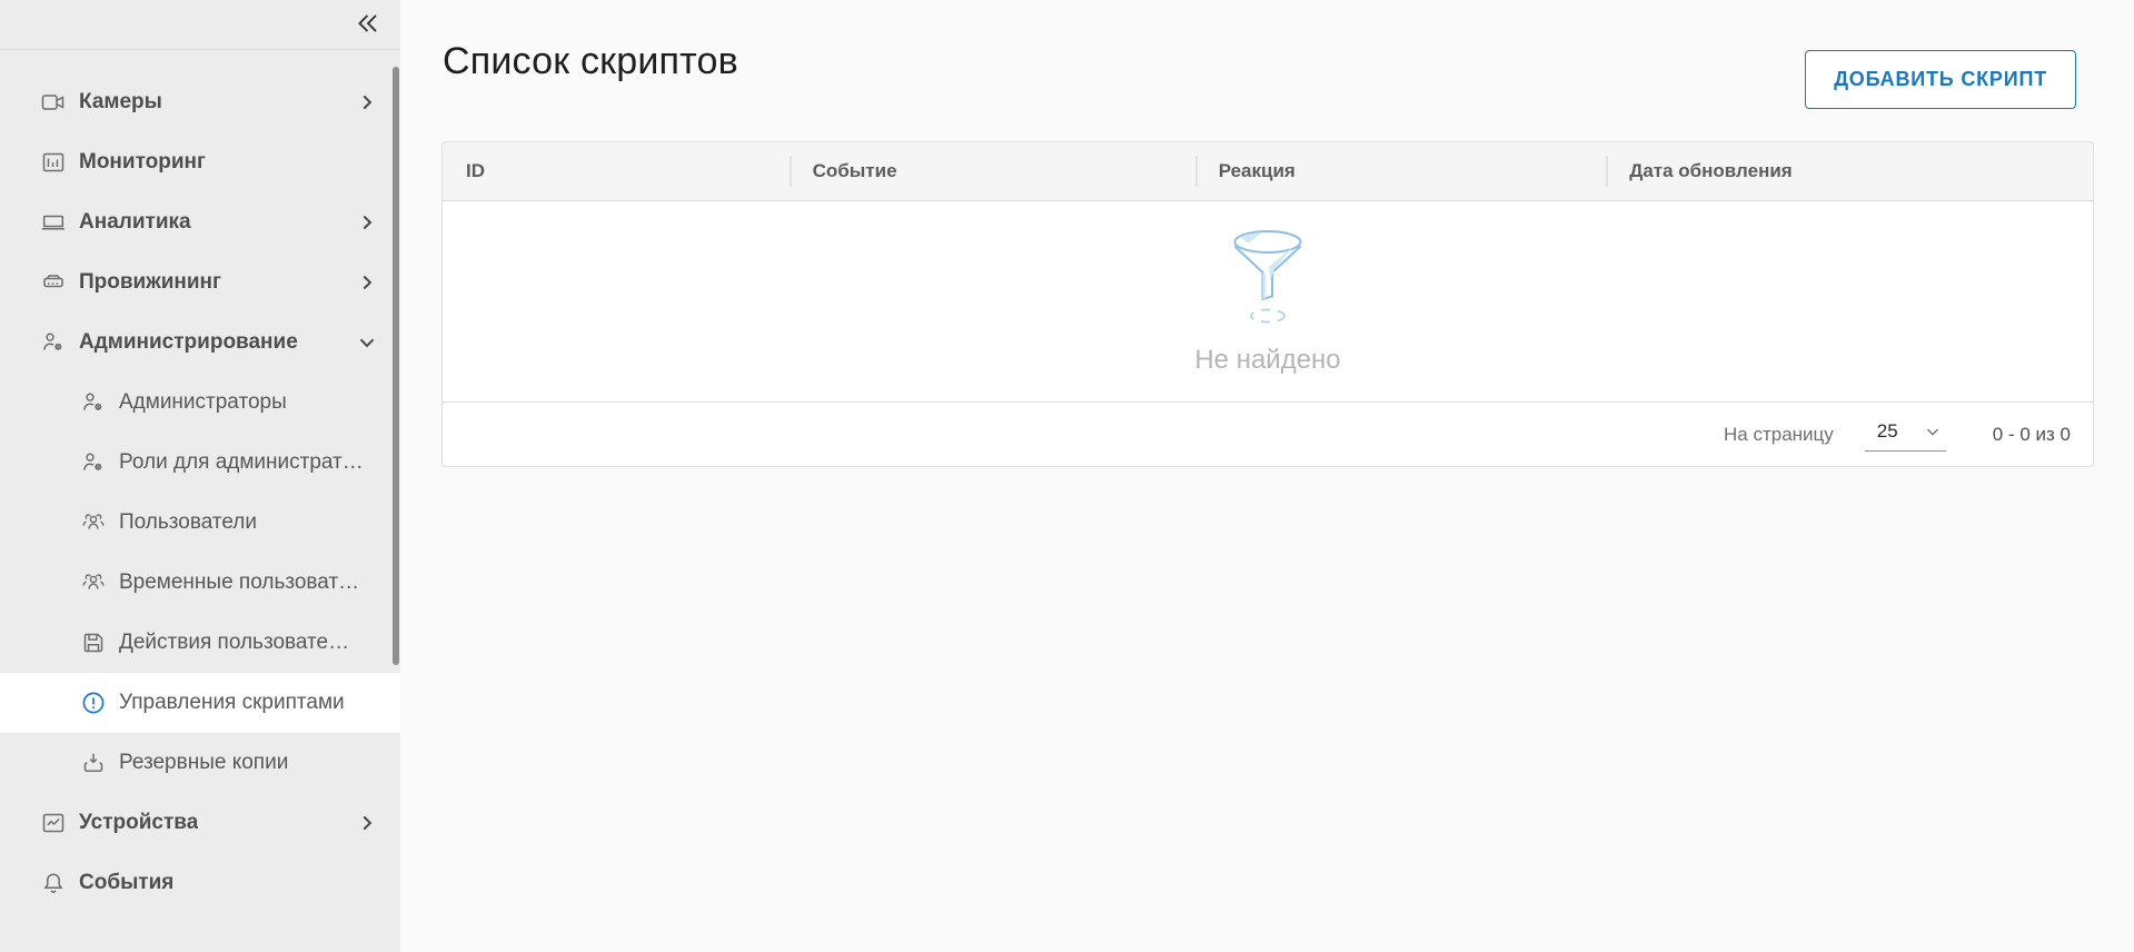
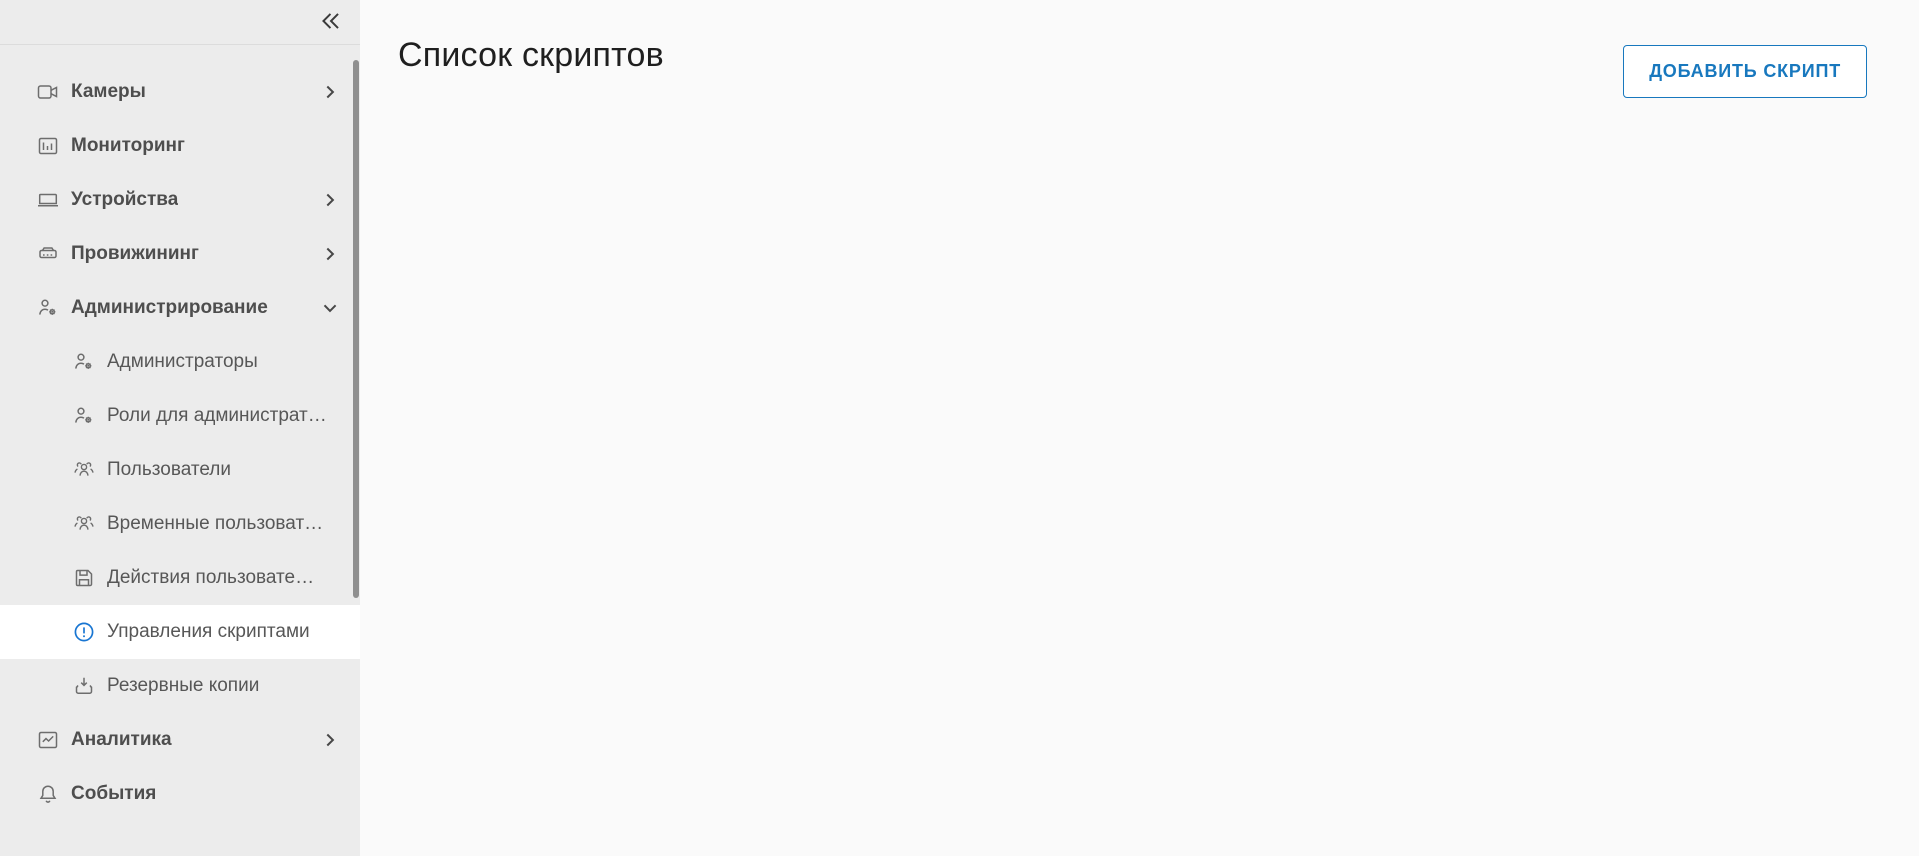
  Камеры
  Мониторинг
- Аналитика
+ Устройства
  Провижининг
  Администрирование
  Администраторы
  Роли для администрат…
  Пользователи
  Временные пользоват…
  Действия пользовате…
  Управления скриптами
  Резервные копии
- Устройства
+ Аналитика
  События
  Список скриптов
  ДОБАВИТЬ СКРИПТ
- ID
- Событие
- Реакция
- Дата обновления
- Не найдено
- На страницу
- 25
- 0 - 0 из 0
